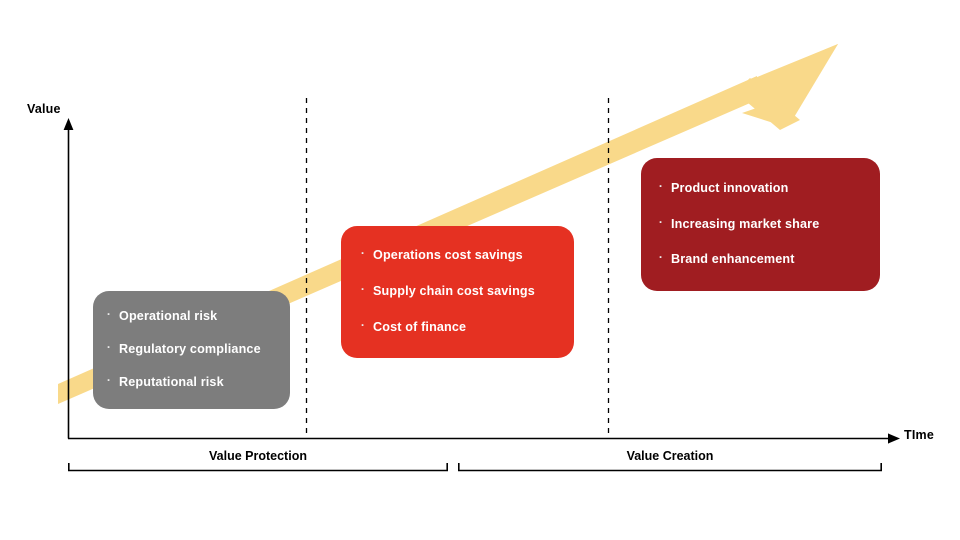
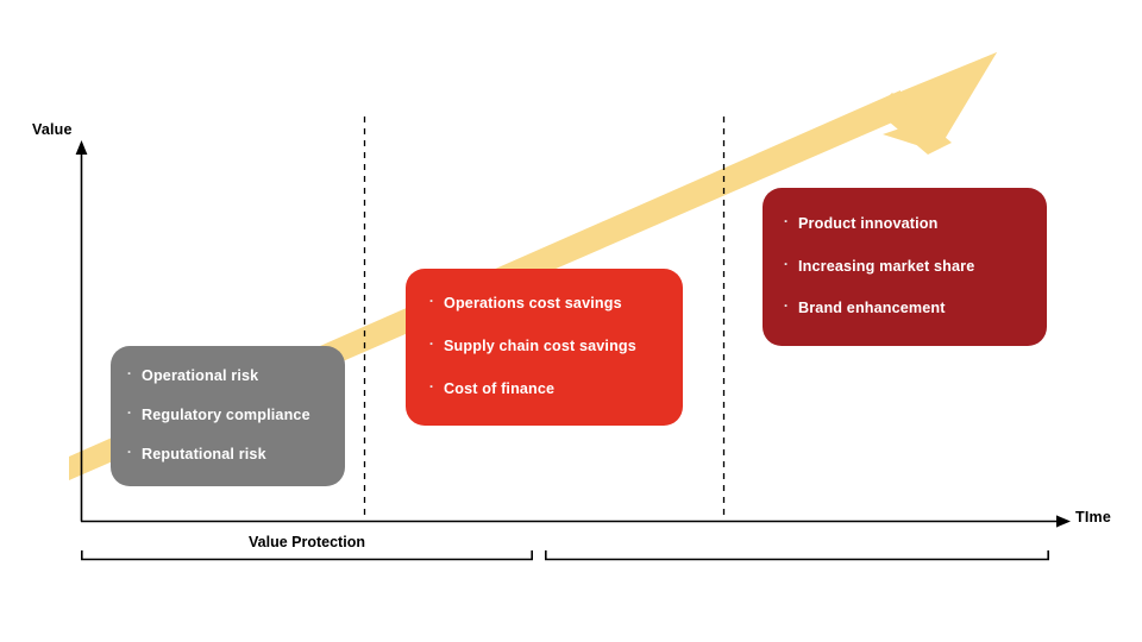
  Value
  TIme
  ·
  Operational risk
  ·
  Regulatory compliance
  ·
  Reputational risk
  ·
  Operations cost savings
  ·
  Supply chain cost savings
  ·
  Cost of finance
  ·
  Product innovation
  ·
  Increasing market share
  ·
  Brand enhancement
  Value Protection
- Value Creation
